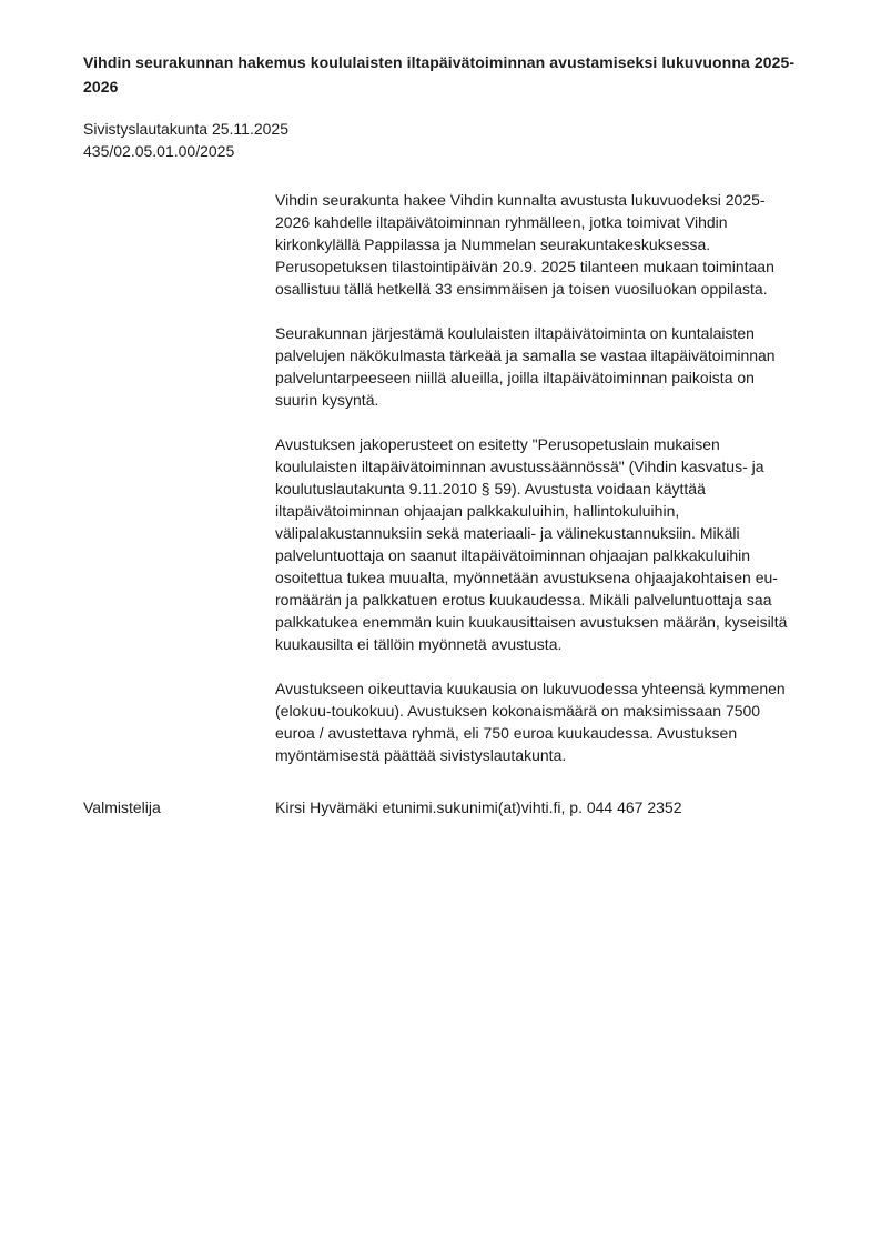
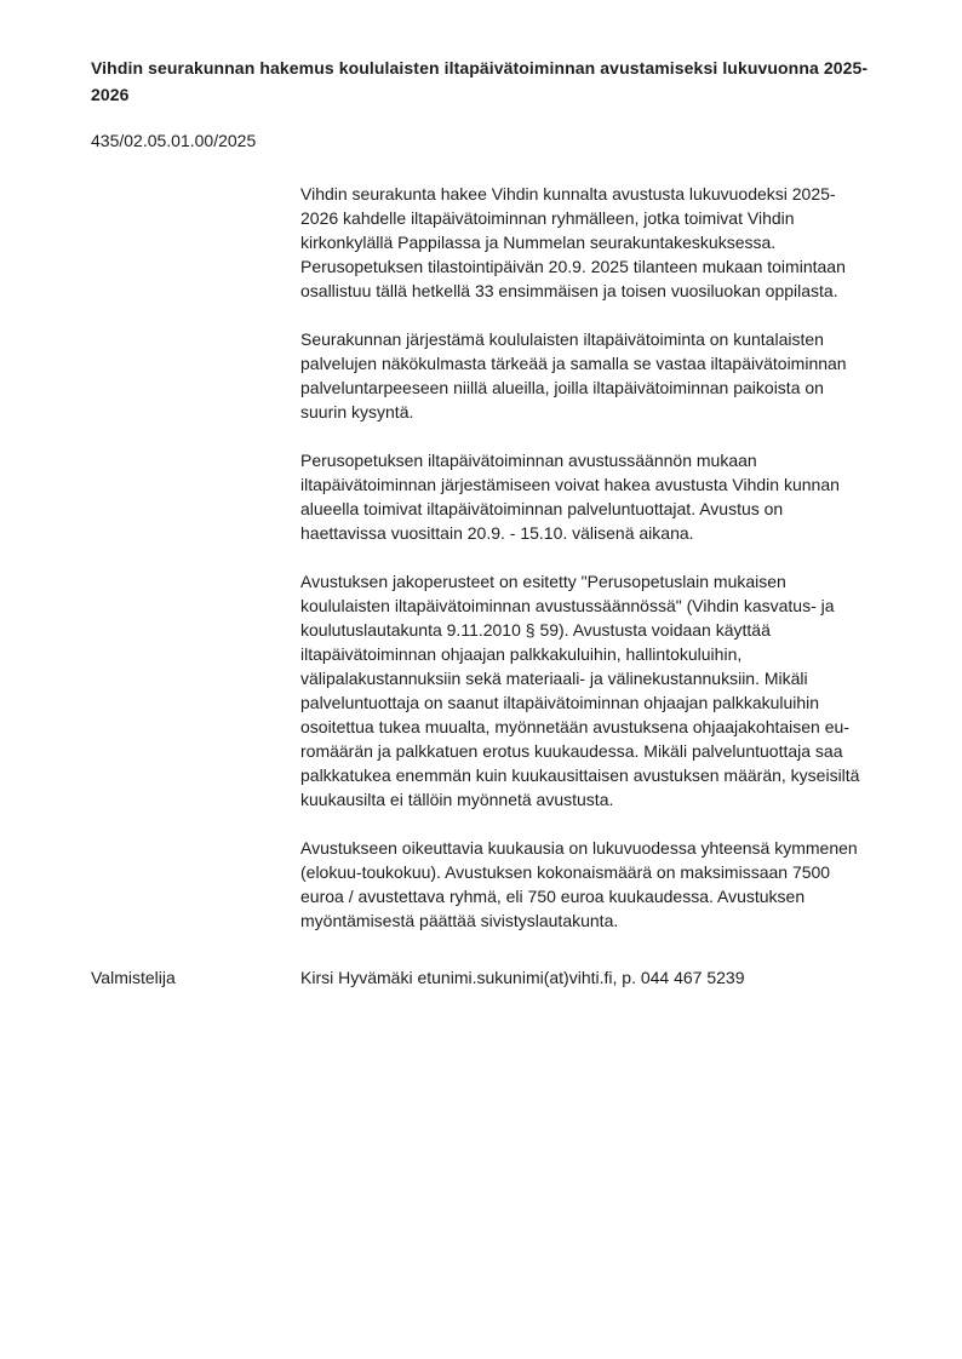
  Vihdin seurakunnan hakemus koululaisten iltapäivätoiminnan avustamiseksi lukuvuonna 2025-
  2026
- Sivistyslautakunta 25.11.2025
  435/02.05.01.00/2025
  Vihdin seurakunta hakee Vihdin kunnalta avustusta lukuvuodeksi 2025-
  2026 kahdelle iltapäivätoiminnan ryhmälleen, jotka toimivat Vihdin
  kirkonkylällä Pappilassa ja Nummelan seurakuntakeskuksessa.
  Perusopetuksen tilastointipäivän 20.9. 2025 tilanteen mukaan toimintaan
  osallistuu tällä hetkellä 33 ensimmäisen ja toisen vuosiluokan oppilasta.
  Seurakunnan järjestämä koululaisten iltapäivätoiminta on kuntalaisten
  palvelujen näkökulmasta tärkeää ja samalla se vastaa iltapäivätoiminnan
  palveluntarpeeseen niillä alueilla, joilla iltapäivätoiminnan paikoista on
  suurin kysyntä.
+ Perusopetuksen iltapäivätoiminnan avustussäännön mukaan
+ iltapäivätoiminnan järjestämiseen voivat hakea avustusta Vihdin kunnan
+ alueella toimivat iltapäivätoiminnan palveluntuottajat. Avustus on
+ haettavissa vuosittain 20.9. - 15.10. välisenä aikana.
  Avustuksen jakoperusteet on esitetty "Perusopetuslain mukaisen
  koululaisten iltapäivätoiminnan avustussäännössä" (Vihdin kasvatus- ja
  koulutuslautakunta 9.11.2010 § 59). Avustusta voidaan käyttää
  iltapäivätoiminnan ohjaajan palkkakuluihin, hallintokuluihin,
  välipalakustannuksiin sekä materiaali- ja välinekustannuksiin. Mikäli
  palveluntuottaja on saanut iltapäivätoiminnan ohjaajan palkkakuluihin
  osoitettua tukea muualta, myönnetään avustuksena ohjaajakohtaisen eu-
  romäärän ja palkkatuen erotus kuukaudessa. Mikäli palveluntuottaja saa
  palkkatukea enemmän kuin kuukausittaisen avustuksen määrän, kyseisiltä
  kuukausilta ei tällöin myönnetä avustusta.
  Avustukseen oikeuttavia kuukausia on lukuvuodessa yhteensä kymmenen
  (elokuu-toukokuu). Avustuksen kokonaismäärä on maksimissaan 7500
  euroa / avustettava ryhmä, eli 750 euroa kuukaudessa. Avustuksen
  myöntämisestä päättää sivistyslautakunta.
  Valmistelija
- Kirsi Hyvämäki etunimi.sukunimi(at)vihti.fi, p. 044 467 2352
+ Kirsi Hyvämäki etunimi.sukunimi(at)vihti.fi, p. 044 467 5239
